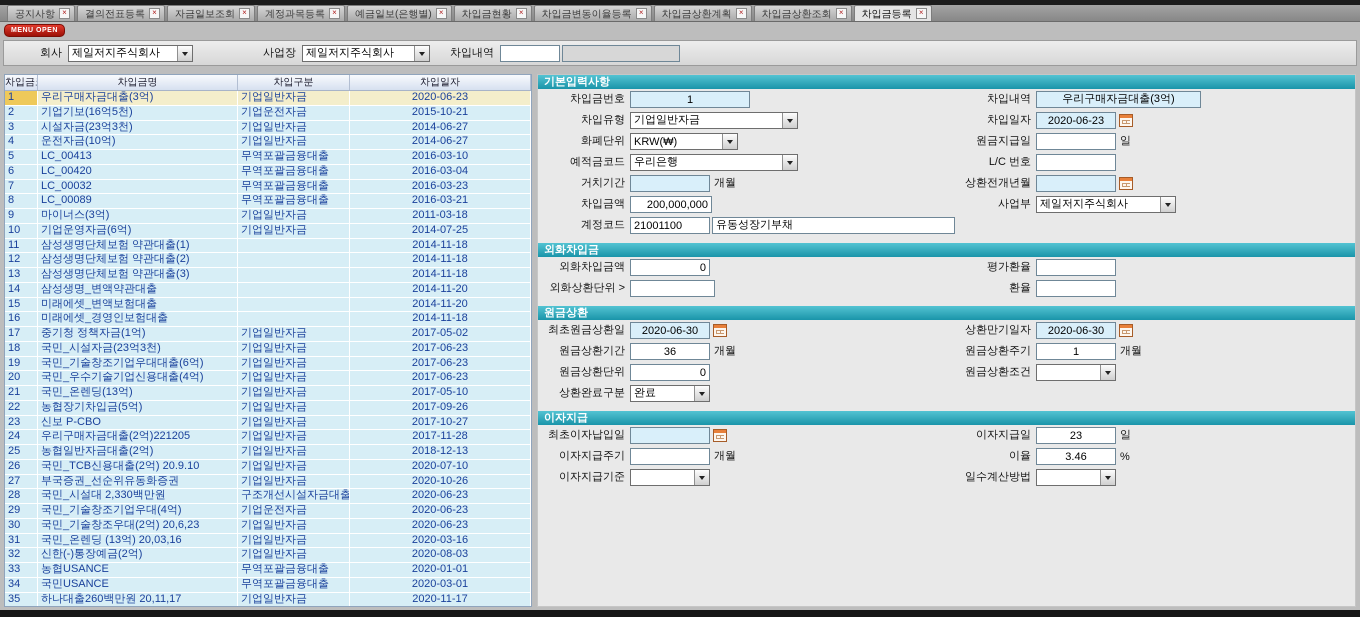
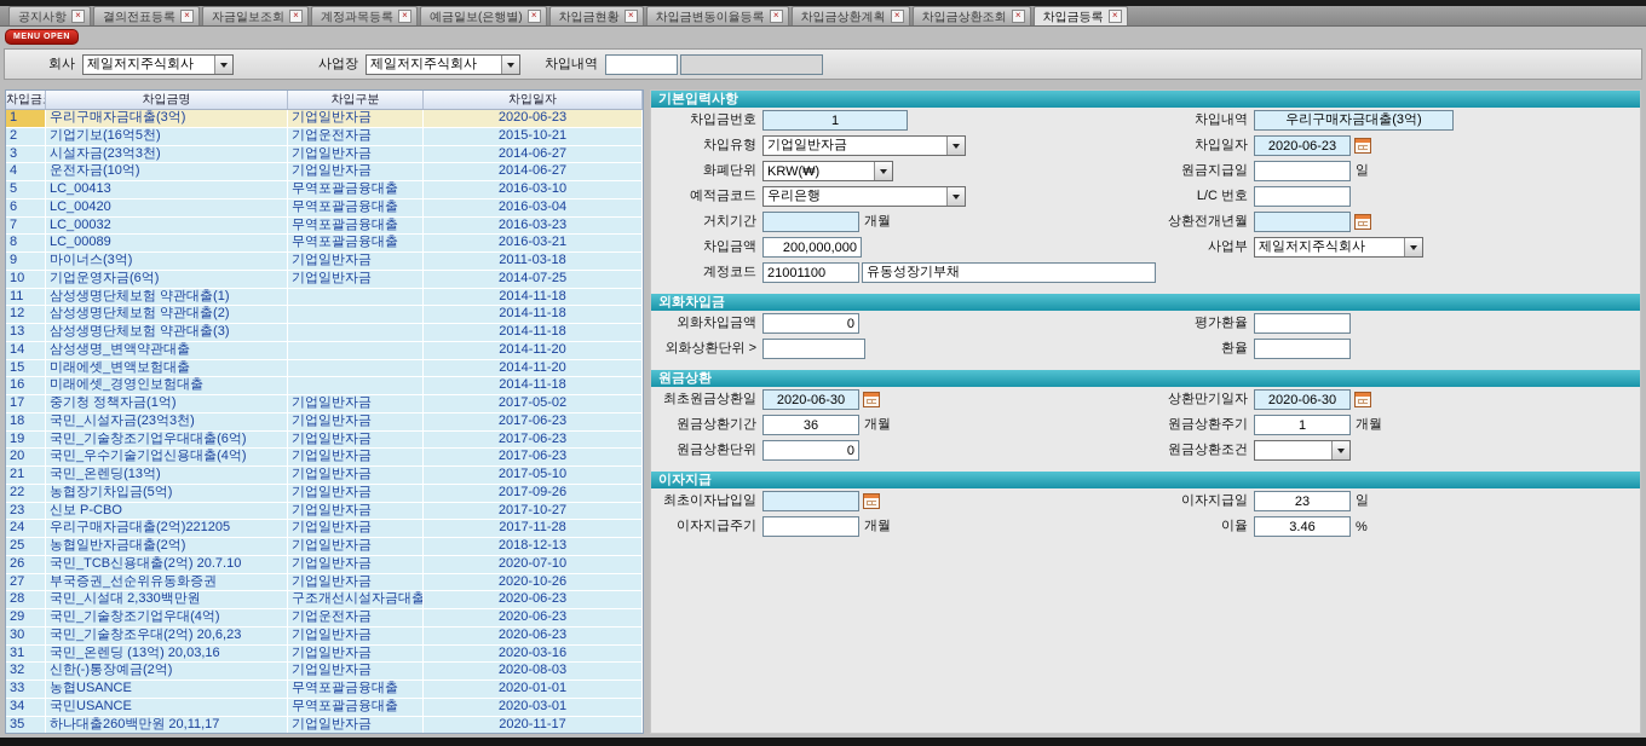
  공지사항
  결의전표등록
  자금일보조회
  계정과목등록
  예금일보(은행별)
  차입금현황
  차입금변동이율등록
  차입금상환계획
  차입금상환조회
  차입금등록
  회사
  제일저지주식회사
  사업장
  제일저지주식회사
  차입내역
  차입금명
  차입구분
  차입일자
  1
  우리구매자금대출(3억)
  기업일반자금
  2020-06-23
  2
  기업기보(16억5천)
  기업운전자금
  2015-10-21
  3
  시설자금(23억3천)
  기업일반자금
  2014-06-27
  4
  운전자금(10억)
  기업일반자금
  2014-06-27
  5
  LC_00413
  무역포괄금융대출
  2016-03-10
  6
  LC_00420
  무역포괄금융대출
  2016-03-04
  7
  LC_00032
  무역포괄금융대출
  2016-03-23
  8
  LC_00089
  무역포괄금융대출
  2016-03-21
  9
  마이너스(3억)
  기업일반자금
  2011-03-18
  10
  기업운영자금(6억)
  기업일반자금
  2014-07-25
  11
  삼성생명단체보험 약관대출(1)
  2014-11-18
  12
  삼성생명단체보험 약관대출(2)
  2014-11-18
  13
  삼성생명단체보험 약관대출(3)
  2014-11-18
  14
  삼성생명_변액약관대출
  2014-11-20
  15
  미래에셋_변액보험대출
  2014-11-20
  16
  미래에셋_경영인보험대출
  2014-11-18
  17
  중기청 정책자금(1억)
  기업일반자금
  2017-05-02
  18
  국민_시설자금(23억3천)
  기업일반자금
  2017-06-23
  19
  국민_기술창조기업우대대출(6억)
  기업일반자금
  2017-06-23
  20
  국민_우수기술기업신용대출(4억)
  기업일반자금
  2017-06-23
  21
  국민_온렌딩(13억)
  기업일반자금
  2017-05-10
  22
  농협장기차입금(5억)
  기업일반자금
  2017-09-26
  23
  신보 P-CBO
  기업일반자금
  2017-10-27
  24
  우리구매자금대출(2억)221205
  기업일반자금
  2017-11-28
  25
  농협일반자금대출(2억)
  기업일반자금
  2018-12-13
  26
- 국민_TCB신용대출(2억) 20.9.10
+ 국민_TCB신용대출(2억) 20.7.10
  기업일반자금
  2020-07-10
  27
  부국증권_선순위유동화증권
  기업일반자금
  2020-10-26
  28
  국민_시설대 2,330백만원
  구조개선시설자금대출
  2020-06-23
  29
  국민_기술창조기업우대(4억)
  기업운전자금
  2020-06-23
  30
  국민_기술창조우대(2억) 20,6,23
  기업일반자금
  2020-06-23
  31
  국민_온렌딩 (13억) 20,03,16
  기업일반자금
  2020-03-16
  32
  신한(-)통장예금(2억)
  기업일반자금
  2020-08-03
  33
  농협USANCE
  무역포괄금융대출
  2020-01-01
  34
  국민USANCE
  무역포괄금융대출
  2020-03-01
  35
  하나대출260백만원 20,11,17
  기업일반자금
  2020-11-17
  기본입력사항
  차입금번호
  1
  차입내역
  우리구매자금대출(3억)
  차입유형
  기업일반자금
  차입일자
  2020-06-23
  화폐단위
  KRW(₩)
  원금지급일
  일
  예적금코드
  우리은행
  L/C 번호
  거치기간
  개월
  상환전개년월
  차입금액
  200,000,000
  사업부
  제일저지주식회사
  계정코드
  21001100
  유동성장기부채
  외화차입금
  외화차입금액
  0
  평가환율
  외화상환단위 >
  환율
  원금상환
  최초원금상환일
  2020-06-30
  상환만기일자
  2020-06-30
  원금상환기간
  36
  개월
  원금상환주기
  1
  개월
  원금상환단위
  0
  원금상환조건
- 상환완료구분
- 완료
  이자지급
  최초이자납입일
  이자지급일
  23
  일
  이자지급주기
  개월
  이율
  3.46
  %
- 이자지급기준
- 일수계산방법
